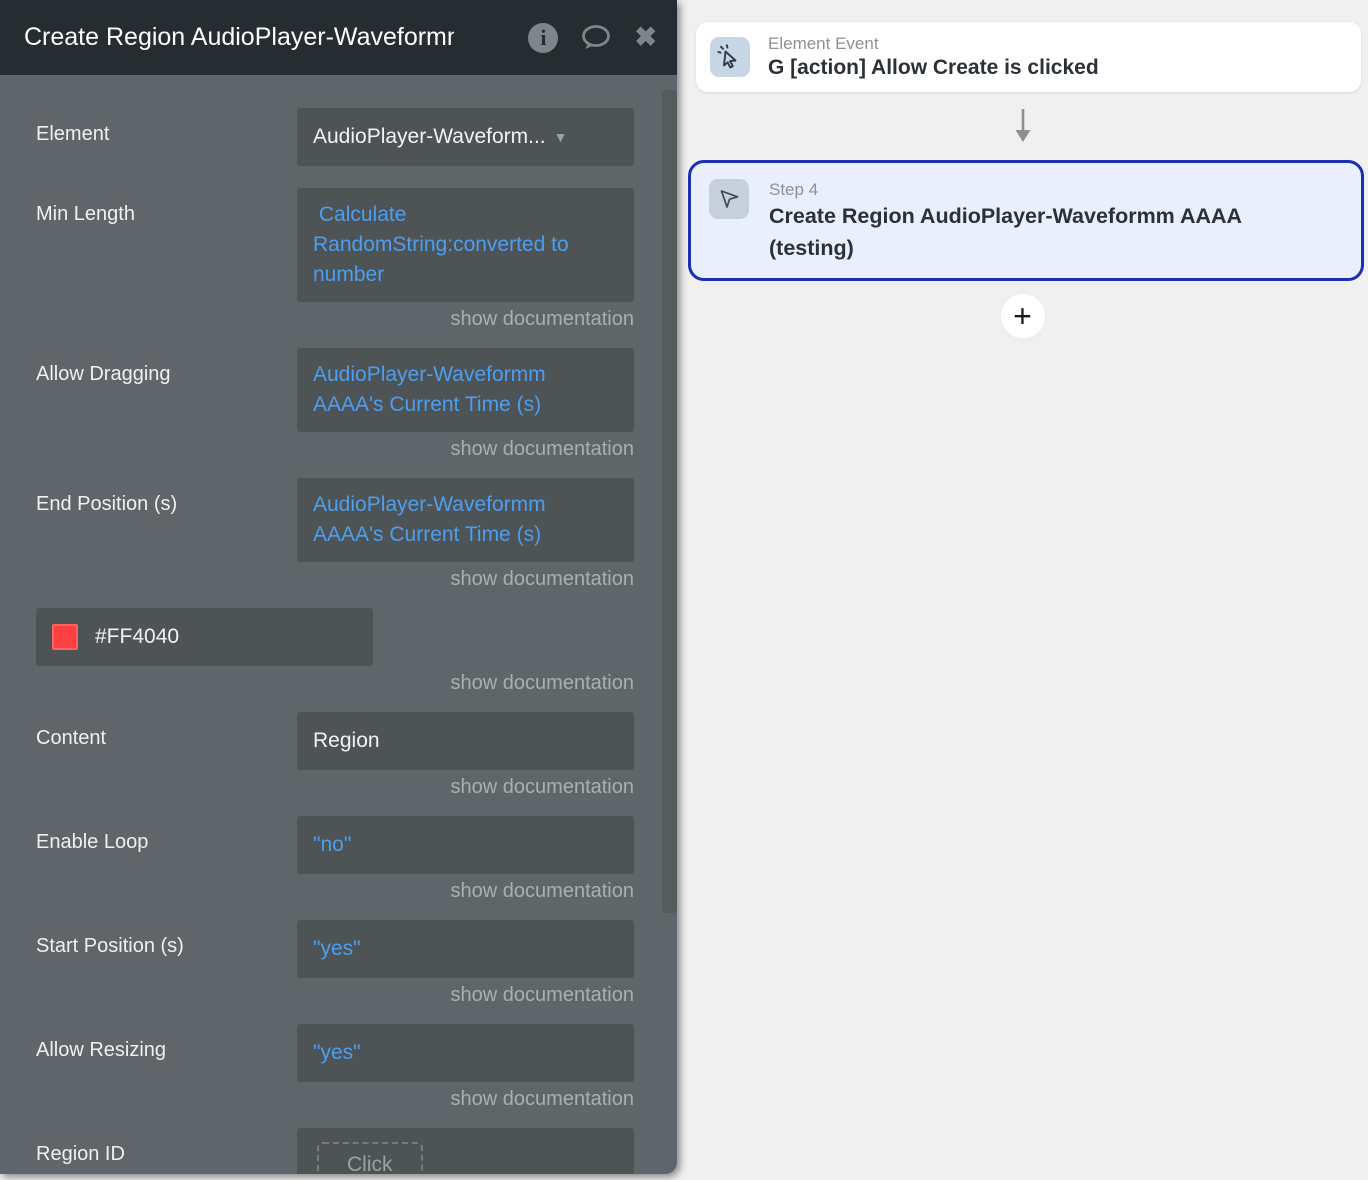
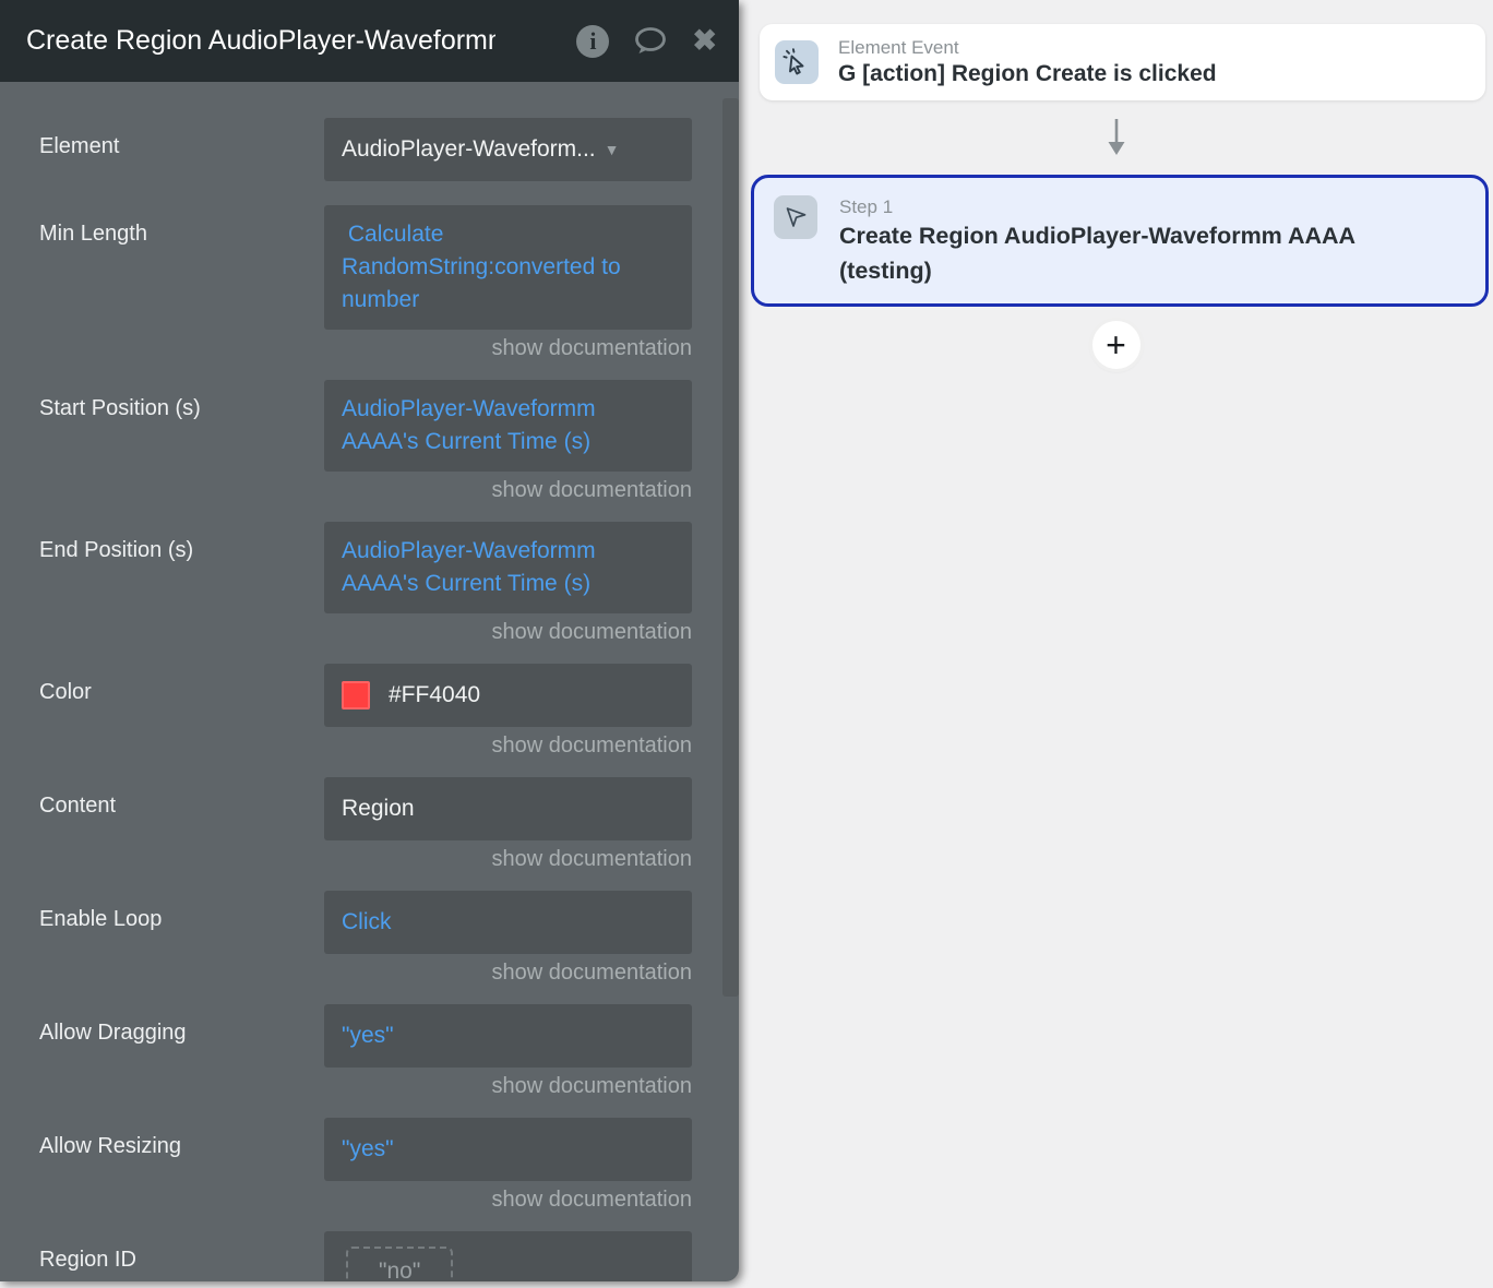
  Element Event
- G [action] Allow Create is clicked
+ G [action] Region Create is clicked
- Step 4
+ Step 1
  Create Region AudioPlayer-Waveformm AAAA (testing)
  +
  i
  ✖
  Element
  AudioPlayer-Waveform...
  ▼
  Min Length
  Calculate RandomString:converted to number
  show documentation
- Allow Dragging
+ Start Position (s)
  AudioPlayer-Waveformm AAAA's Current Time (s)
  show documentation
  End Position (s)
  AudioPlayer-Waveformm AAAA's Current Time (s)
  show documentation
+ Color
  #FF4040
  show documentation
  Content
  Region
  show documentation
  Enable Loop
- "no"
+ Click
  show documentation
- Start Position (s)
+ Allow Dragging
  "yes"
  show documentation
  Allow Resizing
  "yes"
  show documentation
  Region ID
- Click
+ "no"
